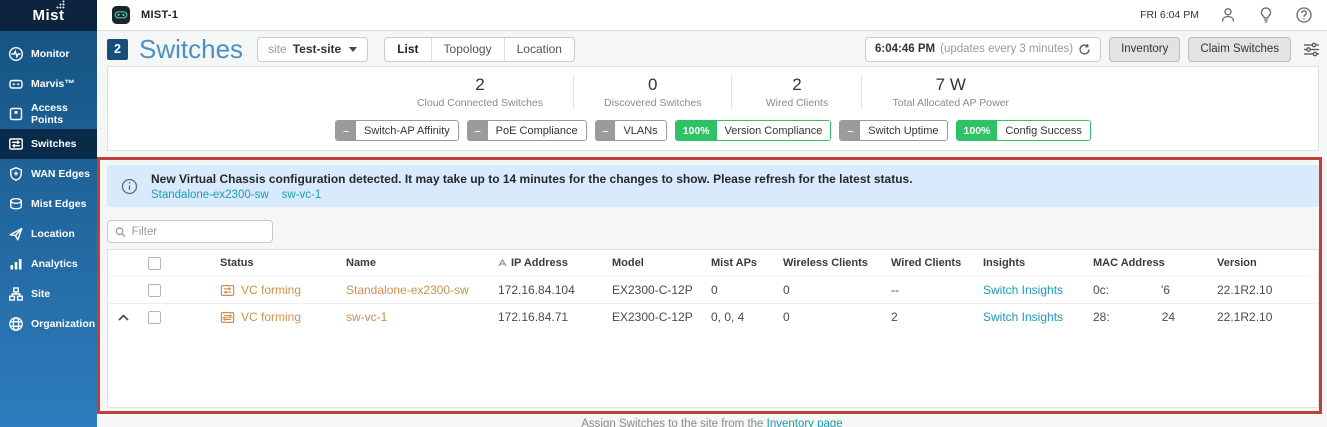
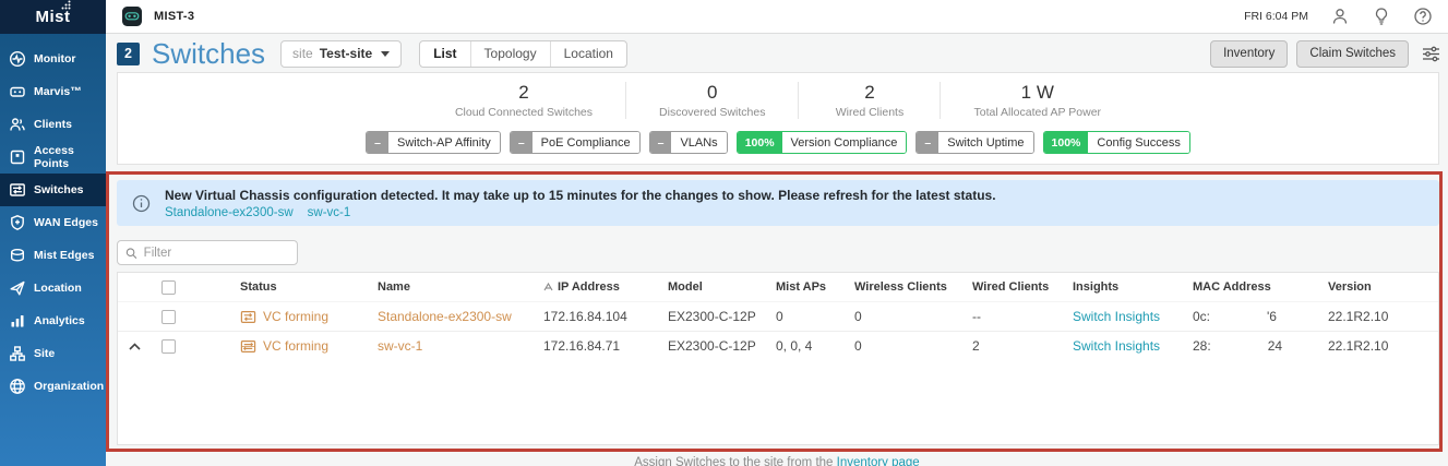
  Mist
  Monitor
  Marvis™
+ Clients
  Access Points
  Switches
  WAN Edges
  Mist Edges
  Location
  Analytics
  Site
  Organization
- MIST-1
+ MIST-3
  FRI 6:04 PM
  2
  Switches
  site
  Test-site
  List
  Topology
  Location
- 6:04:46 PM
- (updates every 3 minutes)
  Inventory
  Claim Switches
  2
  Cloud Connected Switches
  0
  Discovered Switches
  2
  Wired Clients
- 7 W
+ 1 W
  Total Allocated AP Power
  –
  Switch-AP Affinity
  –
  PoE Compliance
  –
  VLANs
  100%
  Version Compliance
  –
  Switch Uptime
  100%
  Config Success
- New Virtual Chassis configuration detected. It may take up to 14 minutes for the changes to show. Please refresh for the latest status.
+ New Virtual Chassis configuration detected. It may take up to 15 minutes for the changes to show. Please refresh for the latest status.
  Standalone-ex2300-sw sw-vc-1
  Filter
  Status
  Name
  IP Address
  Model
  Mist APs
  Wireless Clients
  Wired Clients
  Insights
  MAC Address
  Version
  VC forming
  Standalone-ex2300-sw
  172.16.84.104
  EX2300-C-12P
  0
  0
  --
  Switch Insights
  0c: '6
  22.1R2.10
  VC forming
  sw-vc-1
  172.16.84.71
  EX2300-C-12P
  0, 0, 4
  0
  2
  Switch Insights
  28: 24
  22.1R2.10
  Assign Switches to the site from the Inventory page
